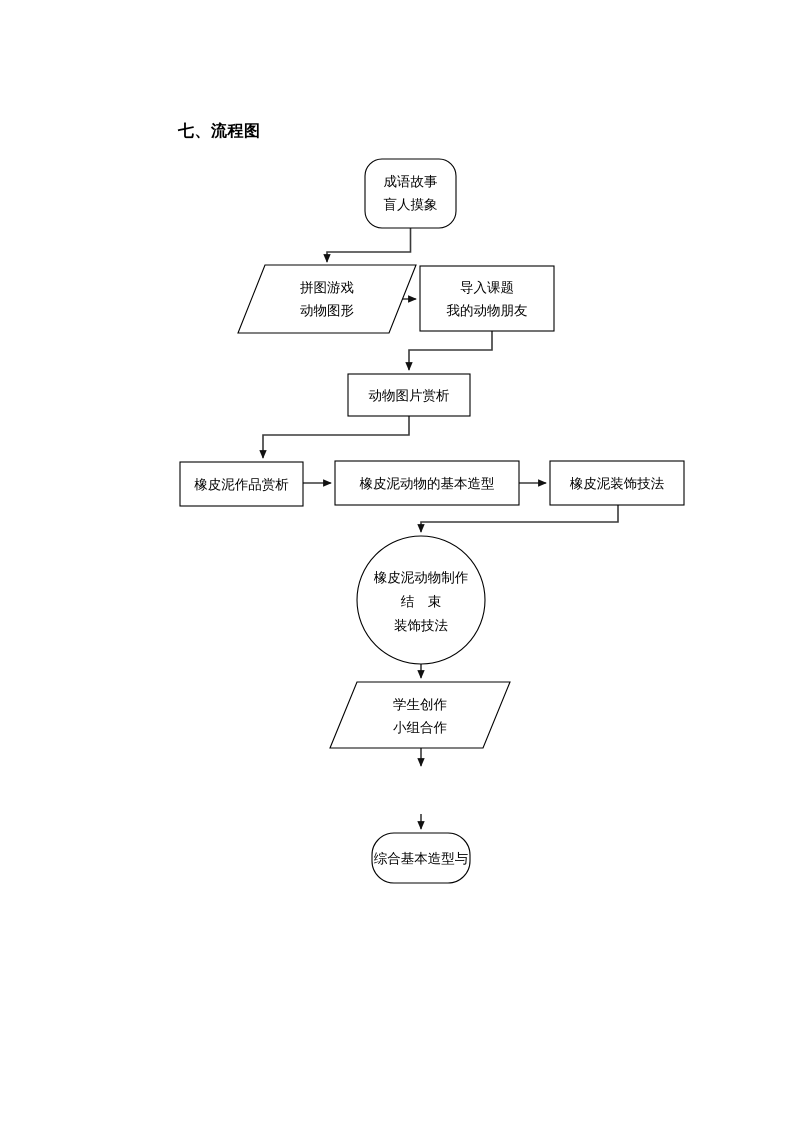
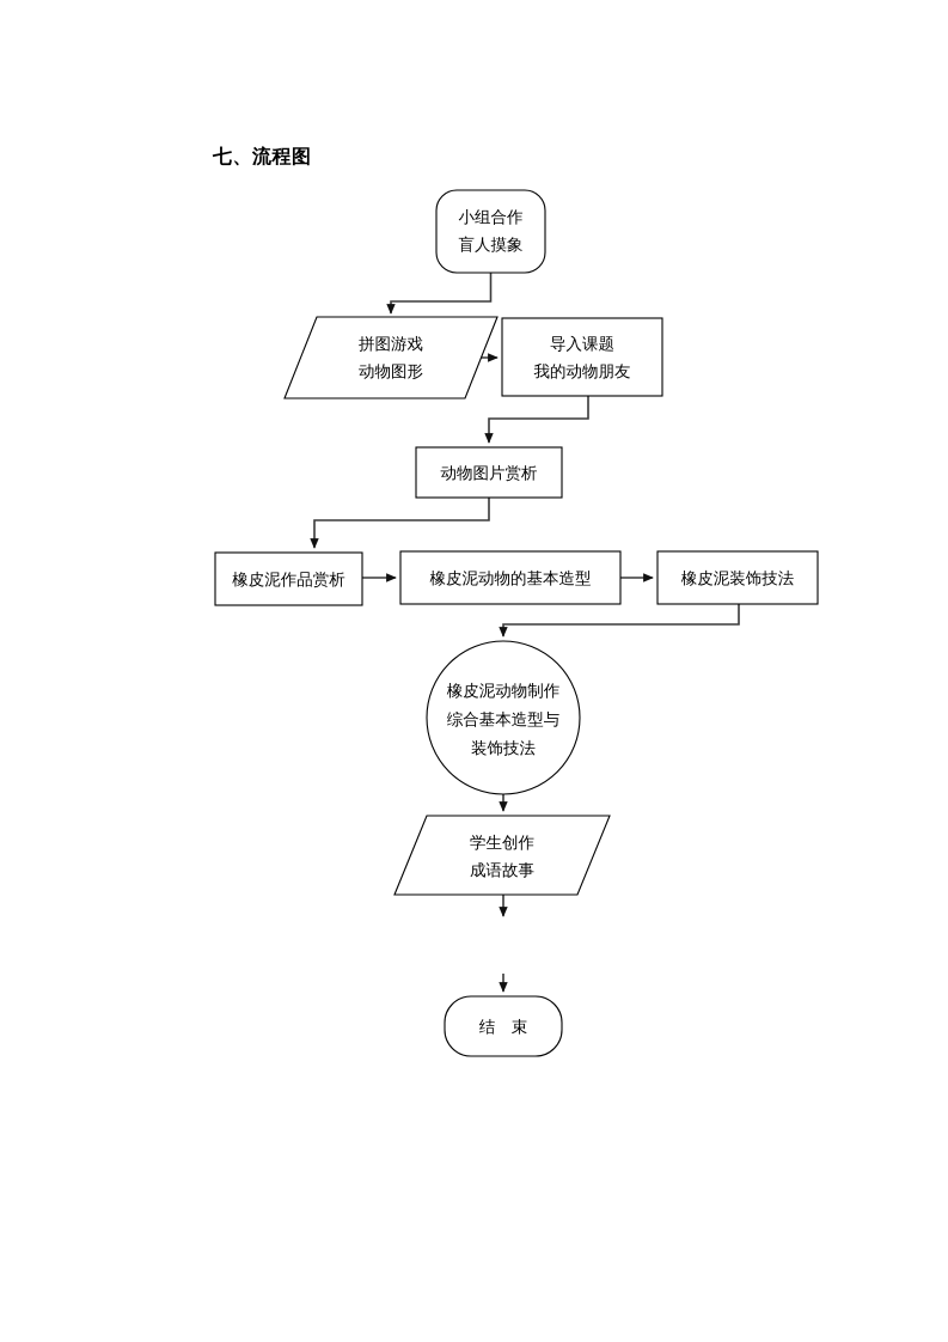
  七、流程图
- 成语故事
+ 小组合作
  盲人摸象
  拼图游戏
  动物图形
  导入课题
  我的动物朋友
  动物图片赏析
  橡皮泥作品赏析
  橡皮泥动物的基本造型
  橡皮泥装饰技法
  橡皮泥动物制作
- 结 束
+ 综合基本造型与
  装饰技法
  学生创作
- 小组合作
+ 成语故事
- 综合基本造型与
+ 结 束
